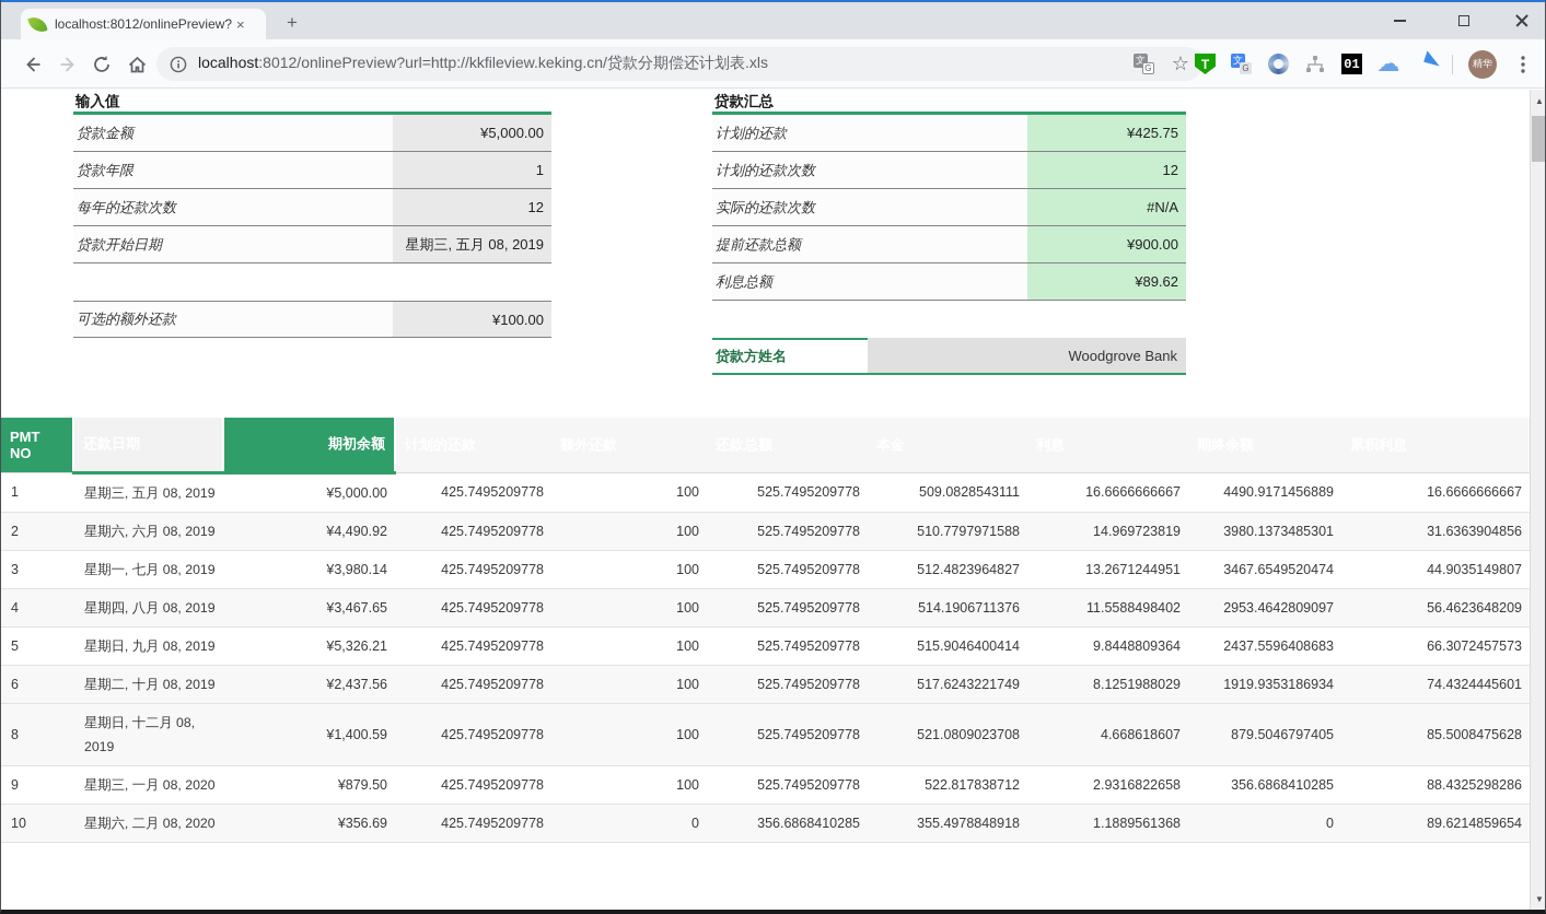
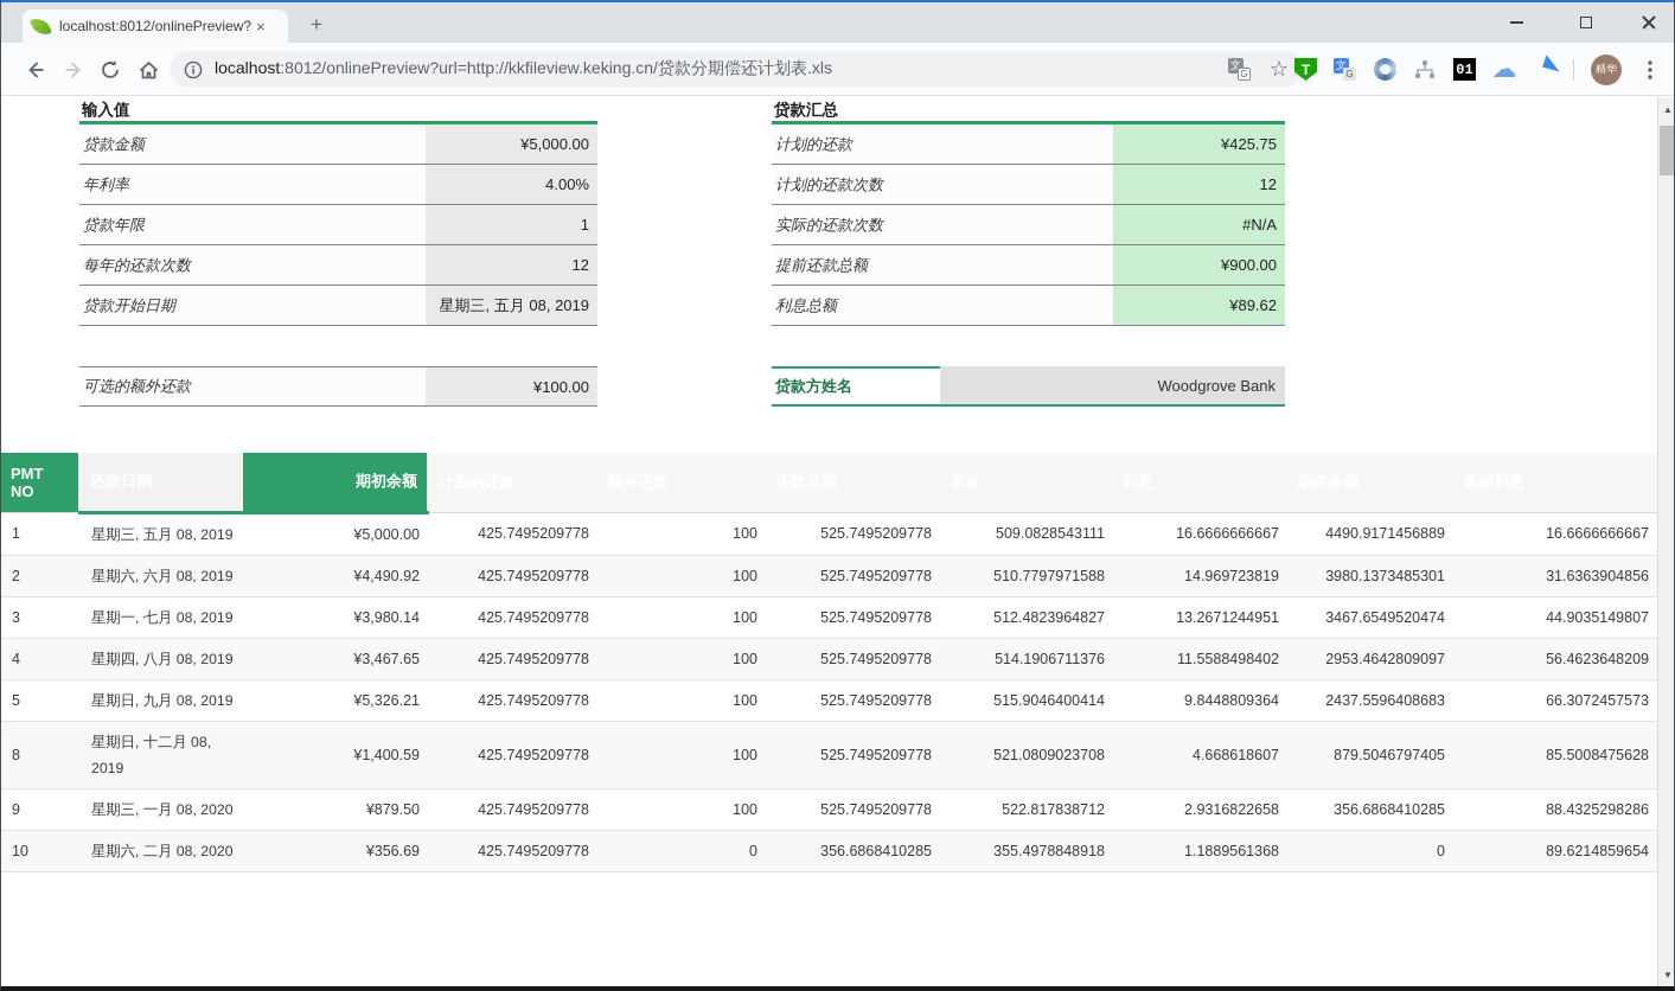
  localhost:8012/onlinePreview?
  ×
  +
  localhost:8012/onlinePreview?url=http://kkfileview.keking.cn/贷款分期偿还计划表.xls
  文
  G
  ☆
  T
  文
  G
  01
  ☁
  精华
  输入值
  贷款金额
  ¥5,000.00
+ 年利率
+ 4.00%
  贷款年限
  1
  每年的还款次数
  12
  贷款开始日期
  星期三, 五月 08, 2019
  可选的额外还款
  ¥100.00
  贷款汇总
  计划的还款
  ¥425.75
  计划的还款次数
  12
  实际的还款次数
  #N/A
  提前还款总额
  ¥900.00
  利息总额
  ¥89.62
  贷款方姓名
  Woodgrove Bank
  1	星期三, 五月 08, 2019	¥5,000.00	425.7495209778	100	525.7495209778	509.0828543111	16.6666666667	4490.9171456889	16.6666666667
  2	星期六, 六月 08, 2019	¥4,490.92	425.7495209778	100	525.7495209778	510.7797971588	14.969723819	3980.1373485301	31.6363904856
  3	星期一, 七月 08, 2019	¥3,980.14	425.7495209778	100	525.7495209778	512.4823964827	13.2671244951	3467.6549520474	44.9035149807
  4	星期四, 八月 08, 2019	¥3,467.65	425.7495209778	100	525.7495209778	514.1906711376	11.5588498402	2953.4642809097	56.4623648209
  5	星期日, 九月 08, 2019	¥5,326.21	425.7495209778	100	525.7495209778	515.9046400414	9.8448809364	2437.5596408683	66.3072457573
- 6	星期二, 十月 08, 2019	¥2,437.56	425.7495209778	100	525.7495209778	517.6243221749	8.1251988029	1919.9353186934	74.4324445601
  8	星期日, 十二月 08, 2019	¥1,400.59	425.7495209778	100	525.7495209778	521.0809023708	4.668618607	879.5046797405	85.5008475628
  9	星期三, 一月 08, 2020	¥879.50	425.7495209778	100	525.7495209778	522.817838712	2.9316822658	356.6868410285	88.4325298286
  10	星期六, 二月 08, 2020	¥356.69	425.7495209778	0	356.6868410285	355.4978848918	1.1889561368	0	89.6214859654
  ▲
  ▼
